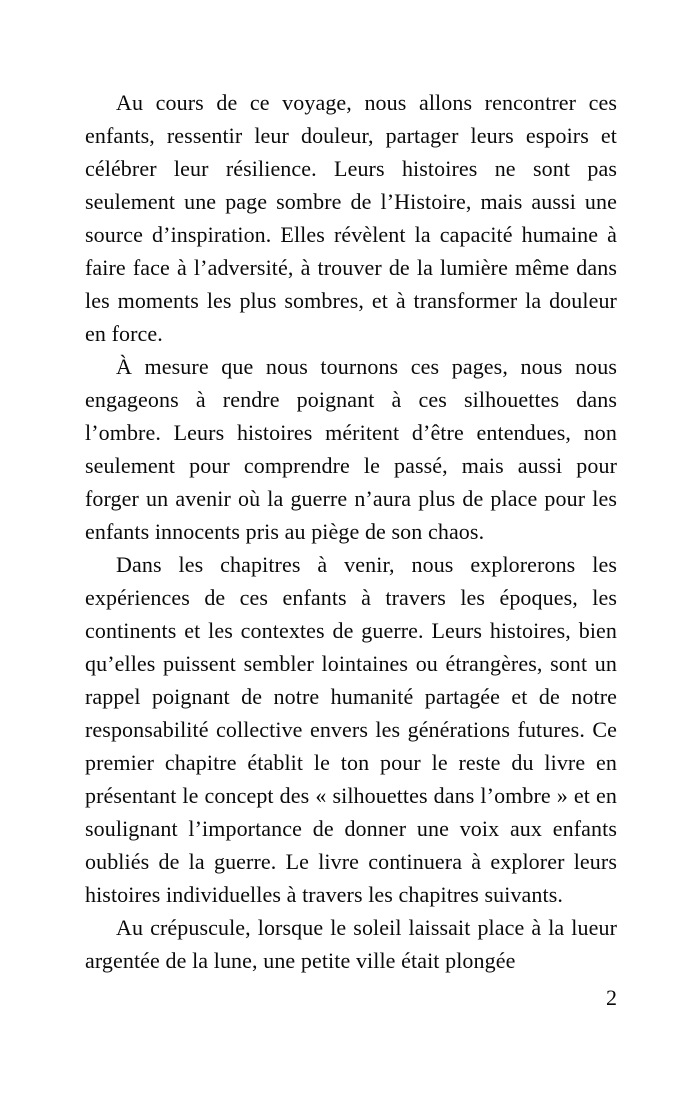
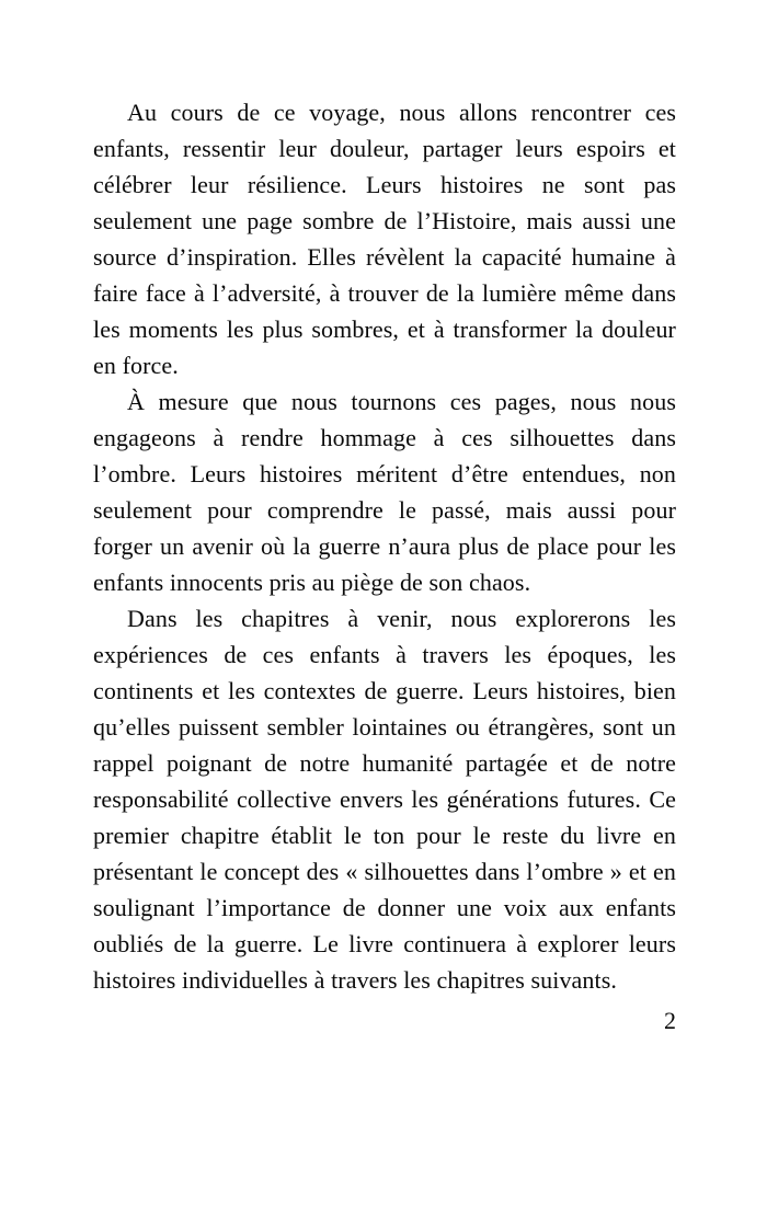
  Au cours de ce voyage, nous allons rencontrer ces enfants, ressentir leur douleur, partager leurs espoirs et célébrer leur résilience. Leurs histoires ne sont pas seulement une page sombre de l’Histoire, mais aussi une source d’inspiration. Elles révèlent la capacité humaine à faire face à l’adversité, à trouver de la lumière même dans les moments les plus sombres, et à transformer la douleur en force.
- À mesure que nous tournons ces pages, nous nous engageons à rendre poignant à ces silhouettes dans l’ombre. Leurs histoires méritent d’être entendues, non seulement pour comprendre le passé, mais aussi pour forger un avenir où la guerre n’aura plus de place pour les enfants innocents pris au piège de son chaos.
+ À mesure que nous tournons ces pages, nous nous engageons à rendre hommage à ces silhouettes dans l’ombre. Leurs histoires méritent d’être entendues, non seulement pour comprendre le passé, mais aussi pour forger un avenir où la guerre n’aura plus de place pour les enfants innocents pris au piège de son chaos.
  Dans les chapitres à venir, nous explorerons les expériences de ces enfants à travers les époques, les continents et les contextes de guerre. Leurs histoires, bien qu’elles puissent sembler lointaines ou étrangères, sont un rappel poignant de notre humanité partagée et de notre responsabilité collective envers les générations futures. Ce premier chapitre établit le ton pour le reste du livre en présentant le concept des « silhouettes dans l’ombre » et en soulignant l’importance de donner une voix aux enfants oubliés de la guerre. Le livre continuera à explorer leurs histoires individuelles à travers les chapitres suivants.
- Au crépuscule, lorsque le soleil laissait place à la lueur argentée de la lune, une petite ville était plongée
  2
